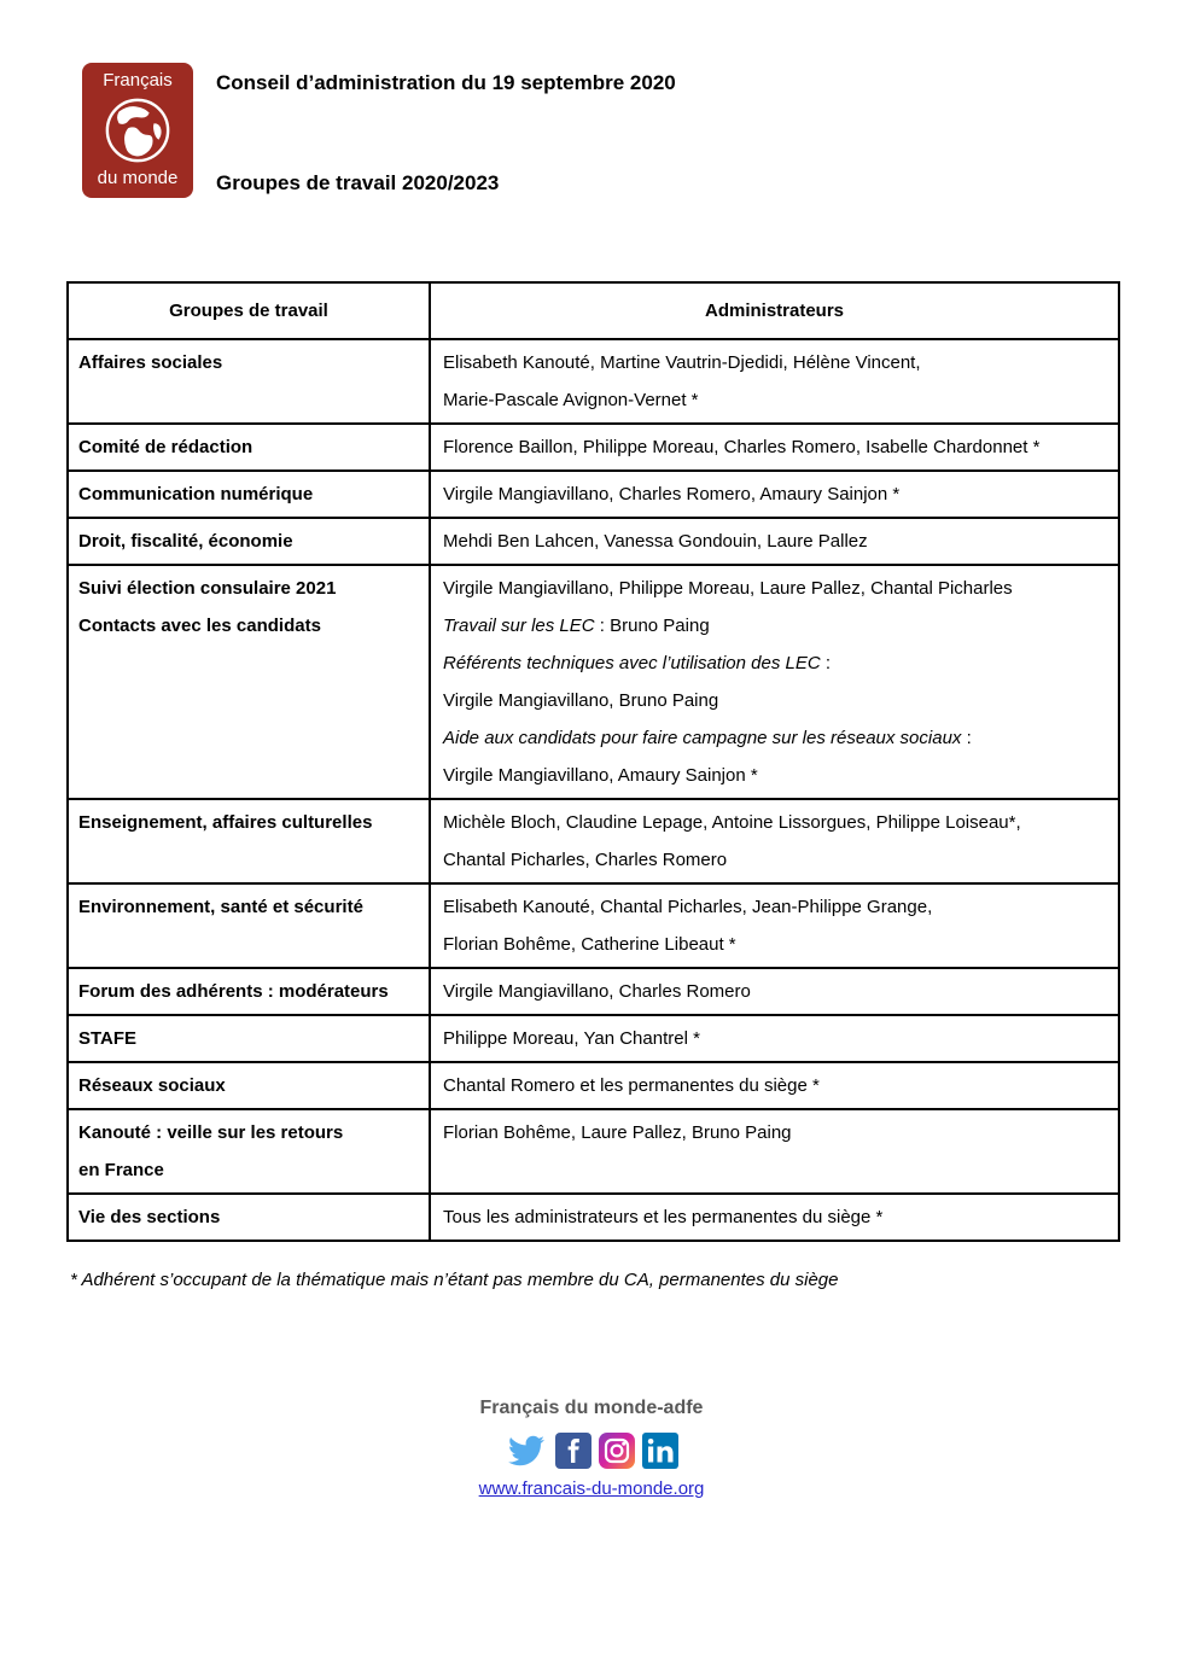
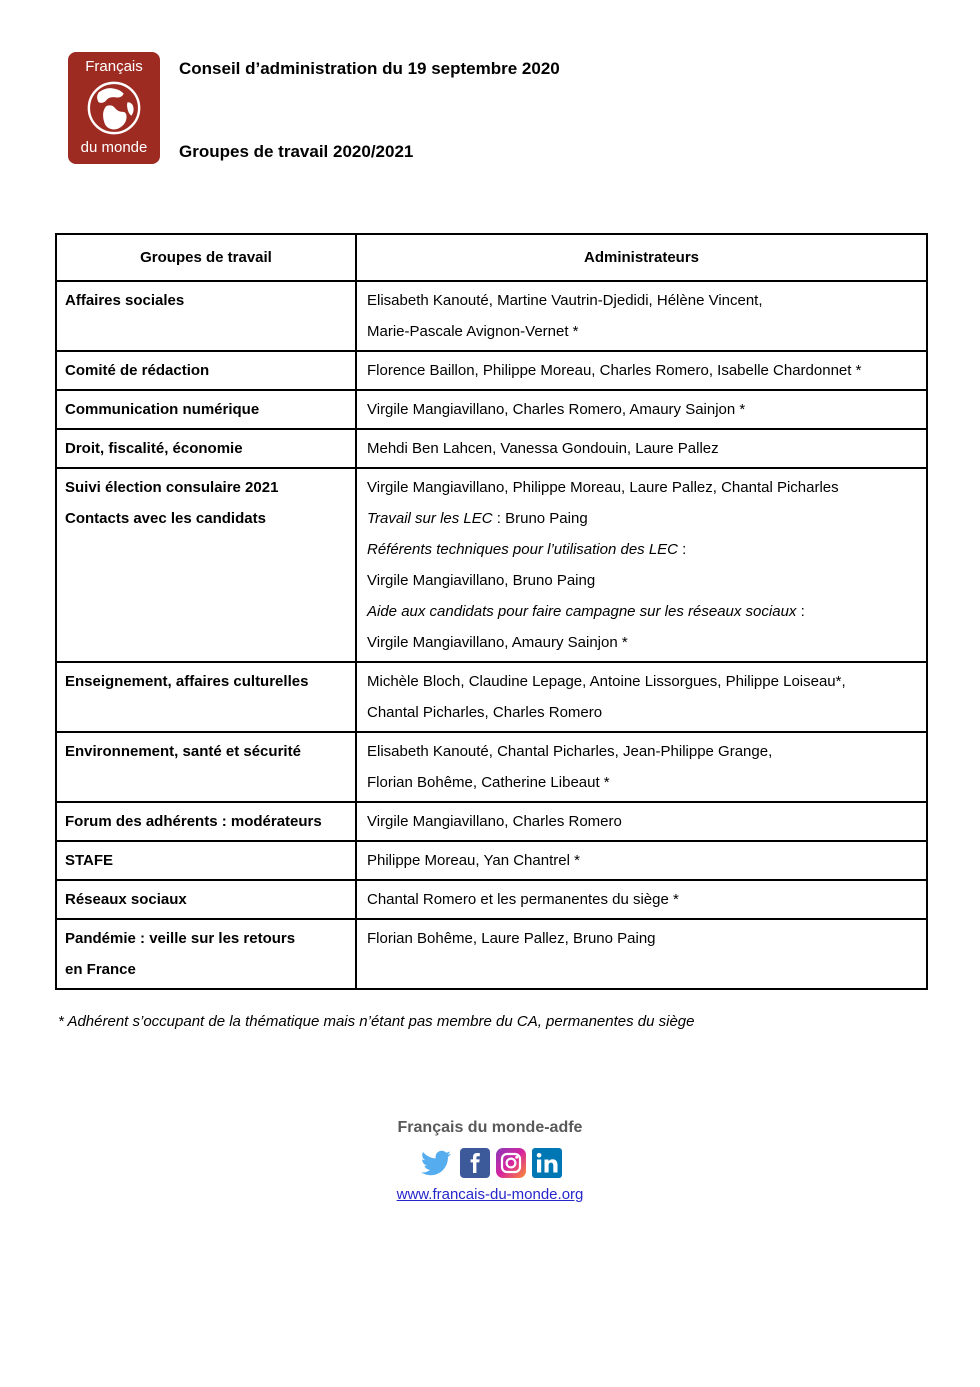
  Français
  du monde
  Conseil d’administration du 19 septembre 2020
- Groupes de travail 2020/2023
+ Groupes de travail 2020/2021
  Groupes de travail	Administrateurs
  Affaires sociales	Elisabeth Kanouté, Martine Vautrin-Djedidi, Hélène Vincent,Marie-Pascale Avignon-Vernet *
  Comité de rédaction	Florence Baillon, Philippe Moreau, Charles Romero, Isabelle Chardonnet *
  Communication numérique	Virgile Mangiavillano, Charles Romero, Amaury Sainjon *
  Droit, fiscalité, économie	Mehdi Ben Lahcen, Vanessa Gondouin, Laure Pallez
- Suivi élection consulaire 2021Contacts avec les candidats	Virgile Mangiavillano, Philippe Moreau, Laure Pallez, Chantal PicharlesTravail sur les LEC : Bruno PaingRéférents techniques avec l’utilisation des LEC :Virgile Mangiavillano, Bruno PaingAide aux candidats pour faire campagne sur les réseaux sociaux :Virgile Mangiavillano, Amaury Sainjon *
+ Suivi élection consulaire 2021Contacts avec les candidats	Virgile Mangiavillano, Philippe Moreau, Laure Pallez, Chantal PicharlesTravail sur les LEC : Bruno PaingRéférents techniques pour l’utilisation des LEC :Virgile Mangiavillano, Bruno PaingAide aux candidats pour faire campagne sur les réseaux sociaux :Virgile Mangiavillano, Amaury Sainjon *
  Enseignement, affaires culturelles	Michèle Bloch, Claudine Lepage, Antoine Lissorgues, Philippe Loiseau*,Chantal Picharles, Charles Romero
  Environnement, santé et sécurité	Elisabeth Kanouté, Chantal Picharles, Jean-Philippe Grange,Florian Bohême, Catherine Libeaut *
  Forum des adhérents : modérateurs	Virgile Mangiavillano, Charles Romero
  STAFE	Philippe Moreau, Yan Chantrel *
  Réseaux sociaux	Chantal Romero et les permanentes du siège *
- Kanouté : veille sur les retoursen France	Florian Bohême, Laure Pallez, Bruno Paing
+ Pandémie : veille sur les retoursen France	Florian Bohême, Laure Pallez, Bruno Paing
- Vie des sections	Tous les administrateurs et les permanentes du siège *
  * Adhérent s’occupant de la thématique mais n’étant pas membre du CA, permanentes du siège
  Français du monde-adfe
  www.francais-du-monde.org
